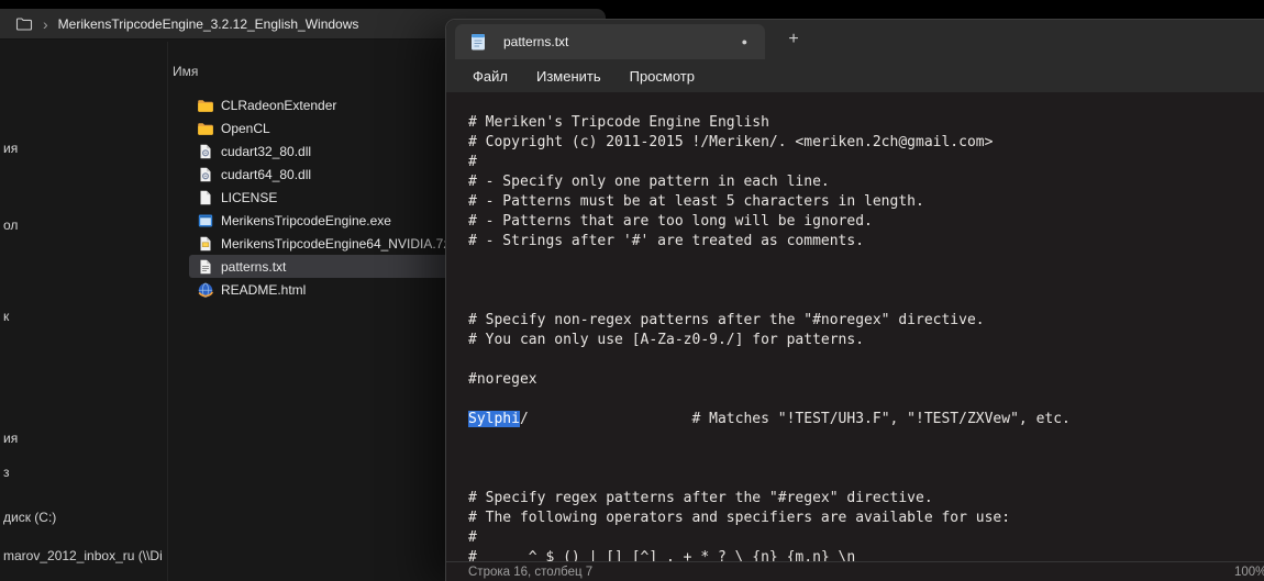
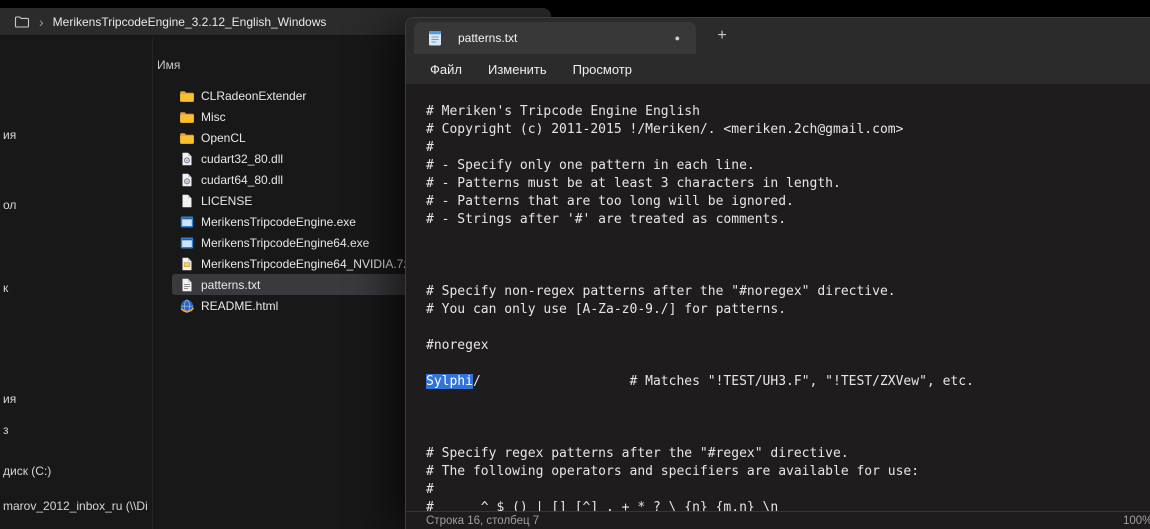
  ›
  MerikensTripcodeEngine_3.2.12_English_Windows
  ия
  ол
  к
  ия
  з
  диск (C:)
  marov_2012_inbox_ru (\\Di
  Имя
  CLRadeonExtender
+ Misc
  OpenCL
  cudart32_80.dll
  cudart64_80.dll
  LICENSE
  MerikensTripcodeEngine.exe
+ MerikensTripcodeEngine64.exe
  MerikensTripcodeEngine64_NVIDIA.7
  patterns.txt
  README.html
  patterns.txt
  ●
  +
  Файл
  Изменить
  Просмотр
  # Meriken's Tripcode Engine English
  # Copyright (c) 2011-2015 !/Meriken/. <meriken.2ch@gmail.com>
  #
  # - Specify only one pattern in each line.
- # - Patterns must be at least 5 characters in length.
+ # - Patterns must be at least 3 characters in length.
  # - Patterns that are too long will be ignored.
  # - Strings after '#' are treated as comments.
  # Specify non-regex patterns after the "#noregex" directive.
  # You can only use [A-Za-z0-9./] for patterns.
  #noregex
  Sylphi/ # Matches "!TEST/UH3.F", "!TEST/ZXVew", etc.
  # Specify regex patterns after the "#regex" directive.
  # The following operators and specifiers are available for use:
  #
  # ^ $ () | [] [^] . + * ? \ {n} {m,n} \n
  Строка 16, столбец 7
  100%
